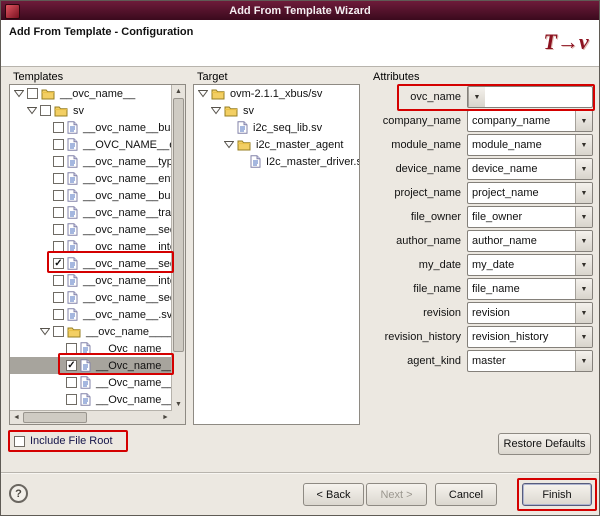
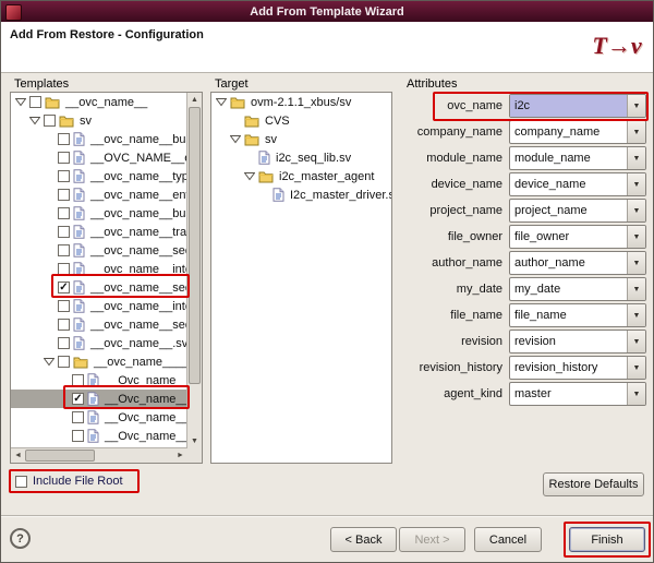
  Add From Template Wizard
- Add From Template - Configuration
+ Add From Restore - Configuration
  T→ν
  Templates
  Target
  Attributes
  __ovc_name__
  sv
  __ovc_name__bu
  __OVC_NAME__
  __ovc_name__typ
  __ovc_name__en
  __ovc_name__bu
  __ovc_name__tra
  __ovc_name__se
  __ovc_name__int
  __ovc_name__se
  __ovc_name__int
  __ovc_name__se
  __ovc_name__.sv
  __ovc_name___
  __Ovc_name_
  __Ovc_name_
  __Ovc_name_
  __Ovc_name_
  Include File Root
  ovm-2.1.1_xbus/sv
+ CVS
  sv
  i2c_seq_lib.sv
  i2c_master_agent
  I2c_master_driver.
  ovc_name
+ i2c
  company_name
  company_name
  module_name
  module_name
  device_name
  device_name
  project_name
  project_name
  file_owner
  file_owner
  author_name
  author_name
  my_date
  my_date
  file_name
  file_name
  revision
  revision
  revision_history
  revision_history
  agent_kind
  master
  Restore Defaults
  ?
  < Back
  Next >
  Cancel
  Finish
